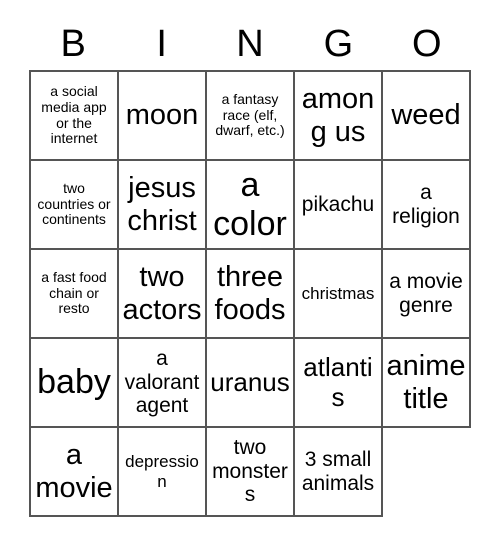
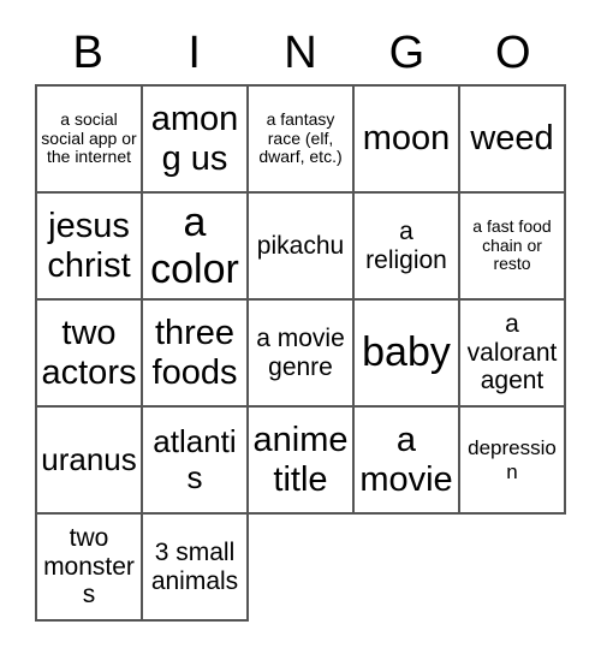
  B
  I
  N
  G
  O
- a social media app or the internet
+ a social social app or the internet
- moon
+ among us
  a fantasy race (elf, dwarf, etc.)
- among us
+ moon
  weed
- two countries or continents
  jesus christ
  a color
  pikachu
  a religion
  a fast food chain or resto
  two actors
  three foods
- christmas
  a movie genre
  baby
  a valorant agent
  uranus
  atlantis
  anime title
  a movie
  depression
  two monsters
  3 small animals
